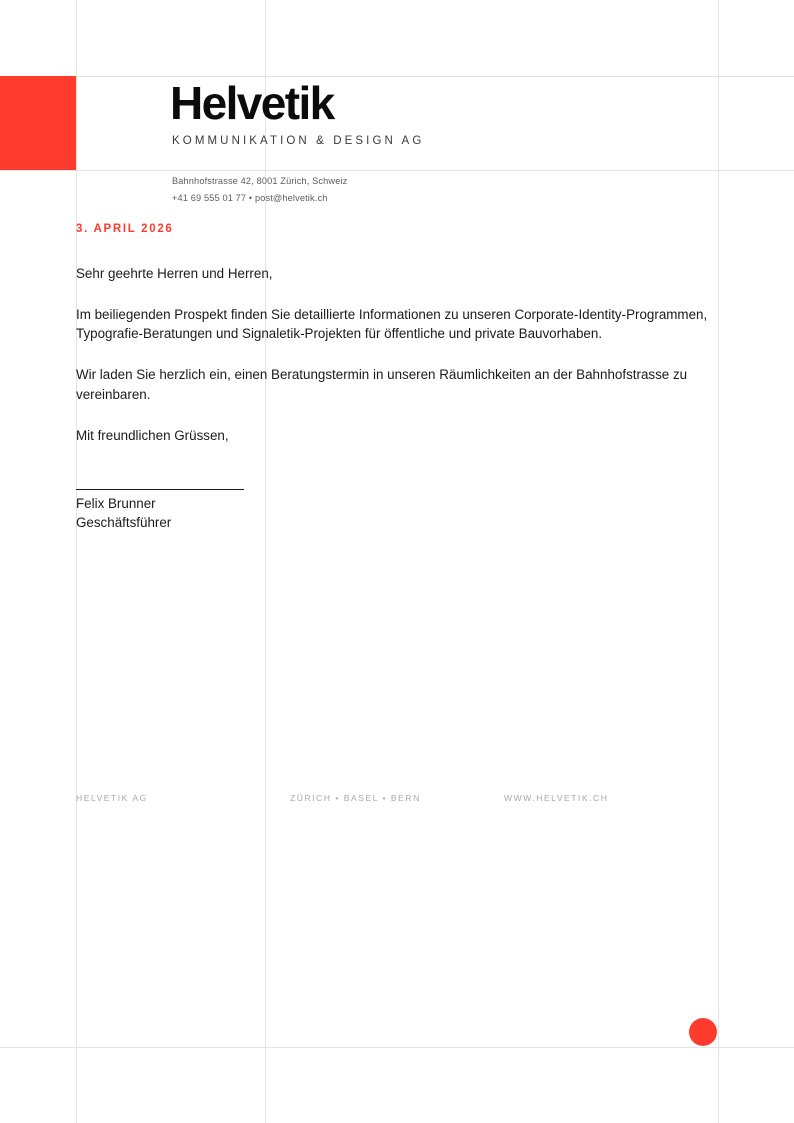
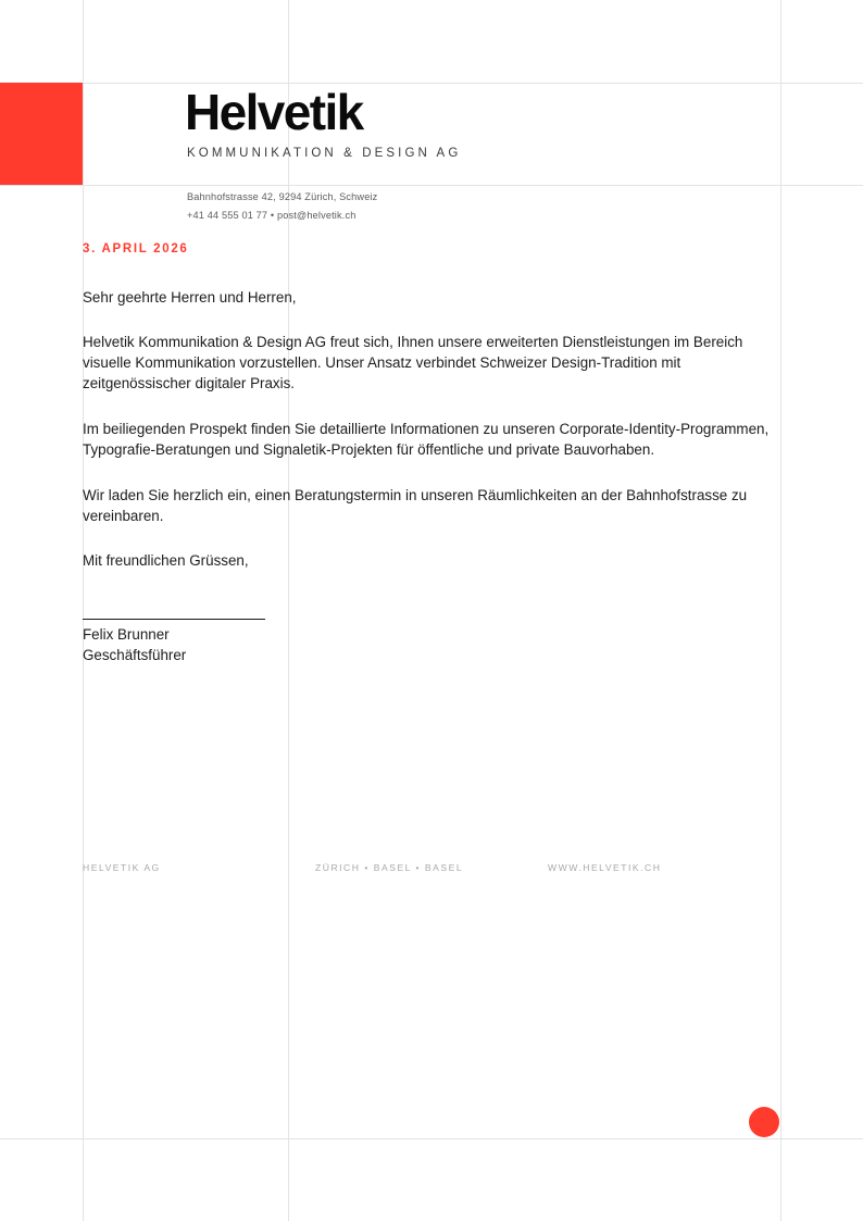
  Helvetik
  KOMMUNIKATION & DESIGN AG
- Bahnhofstrasse 42, 8001 Zürich, Schweiz
+ Bahnhofstrasse 42, 9294 Zürich, Schweiz
- +41 69 555 01 77 • post@helvetik.ch
+ +41 44 555 01 77 • post@helvetik.ch
  3. APRIL 2026
  Sehr geehrte Herren und Herren,
+ Helvetik Kommunikation & Design AG freut sich, Ihnen unsere erweiterten Dienstleistungen im Bereich visuelle Kommunikation vorzustellen. Unser Ansatz verbindet Schweizer Design-Tradition mit zeitgenössischer digitaler Praxis.
  Im beiliegenden Prospekt finden Sie detaillierte Informationen zu unseren Corporate-Identity-Programmen, Typografie-Beratungen und Signaletik-Projekten für öffentliche und private Bauvorhaben.
  Wir laden Sie herzlich ein, einen Beratungstermin in unseren Räumlichkeiten an der Bahnhofstrasse zu vereinbaren.
  Mit freundlichen Grüssen,
  Felix Brunner
  Geschäftsführer
  HELVETIK AG
- ZÜRICH • BASEL • BERN
+ ZÜRICH • BASEL • BASEL
  WWW.HELVETIK.CH
